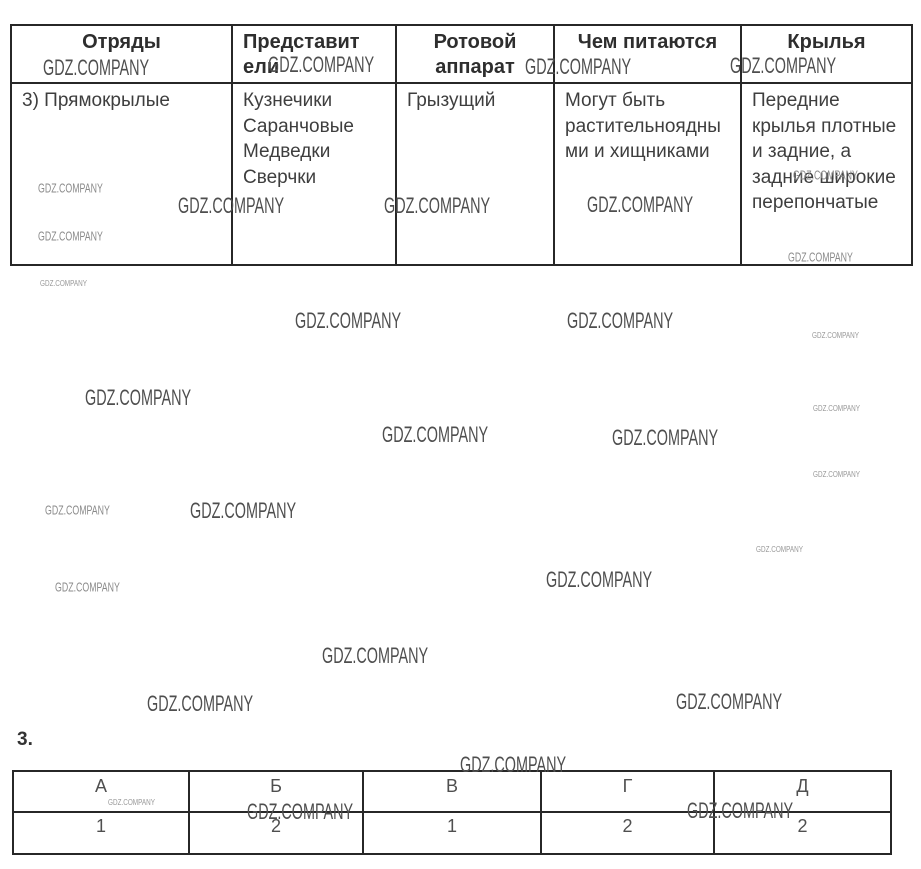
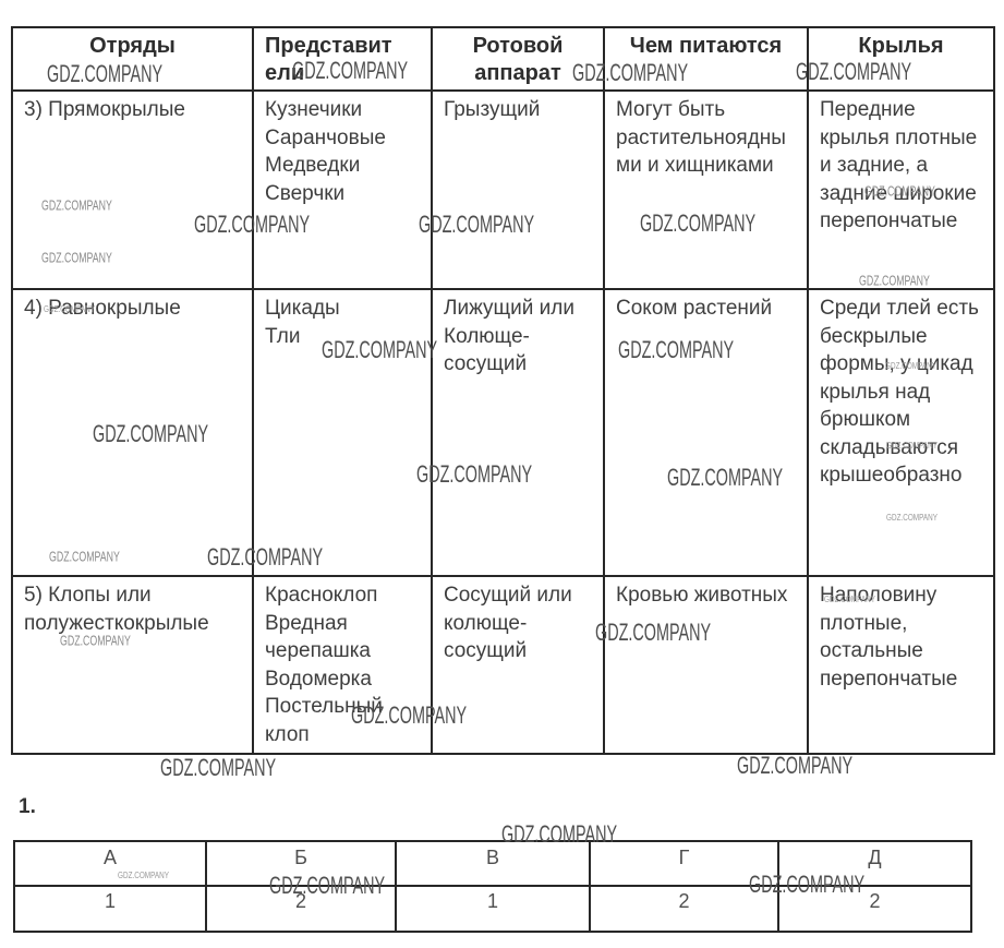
  Отряды	Представители	Ротовой аппарат	Чем питаются	Крылья
  3) Прямокрылые	Кузнечики Саранчовые Медведки Сверчки	Грызущий	Могут быть растительноядными и хищниками	Передние крылья плотные и задние, а задние широкие перепончатые
+ 4) Равнокрылые	Цикады Тли	Лижущий или Колюще-сосущий	Соком растений	Среди тлей есть бескрылые формы, у цикад крылья над брюшком складываются крышеобразно
+ 5) Клопы или полужесткокрылые	Красноклоп Вредная черепашка Водомерка Постельный клоп	Сосущий или колюще-сосущий	Кровью животных	Наполовину плотные, остальные перепончатые
- 3.
+ 1.
  А	Б	В	Г	Д
  1	2	1	2	2
  GDZ.COMPANY
  GDZ.COMPANY
  GDZ.COMPANY
  GDZ.COMPANY
  GDZ.COMPANY
  GDZ.COMPANY
  GDZ.COMPANY
  GDZ.COMPANY
  GDZ.COMPANY
  GDZ.COMPANY
  GDZ.COMPANY
  GDZ.COMPANY
  GDZ.COMPANY
  GDZ.COMPANY
  GDZ.COMPANY
  GDZ.COMPANY
  GDZ.COMPANY
  GDZ.COMPANY
  GDZ.COMPANY
  GDZ.COMPANY
  GDZ.COMPANY
  GDZ.COMPANY
  GDZ.COMPANY
  GDZ.COMPANY
  GDZ.COMPANY
  GDZ.COMPANY
  GDZ.COMPANY
  GDZ.COMPANY
  GDZ.COMPANY
  GDZ.COMPANY
  GDZ.COMPANY
  GDZ.COMPANY
